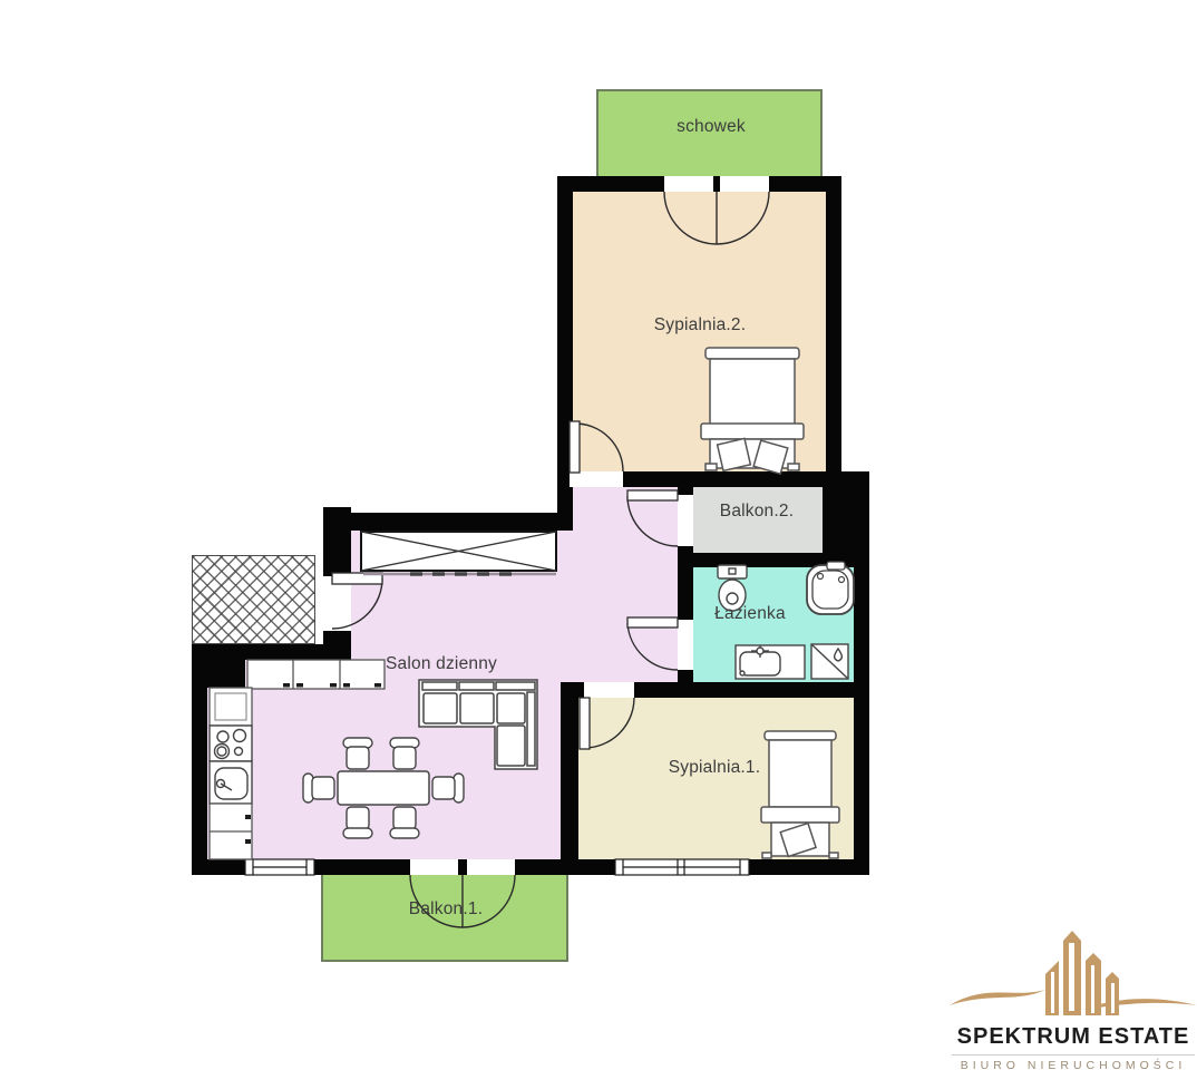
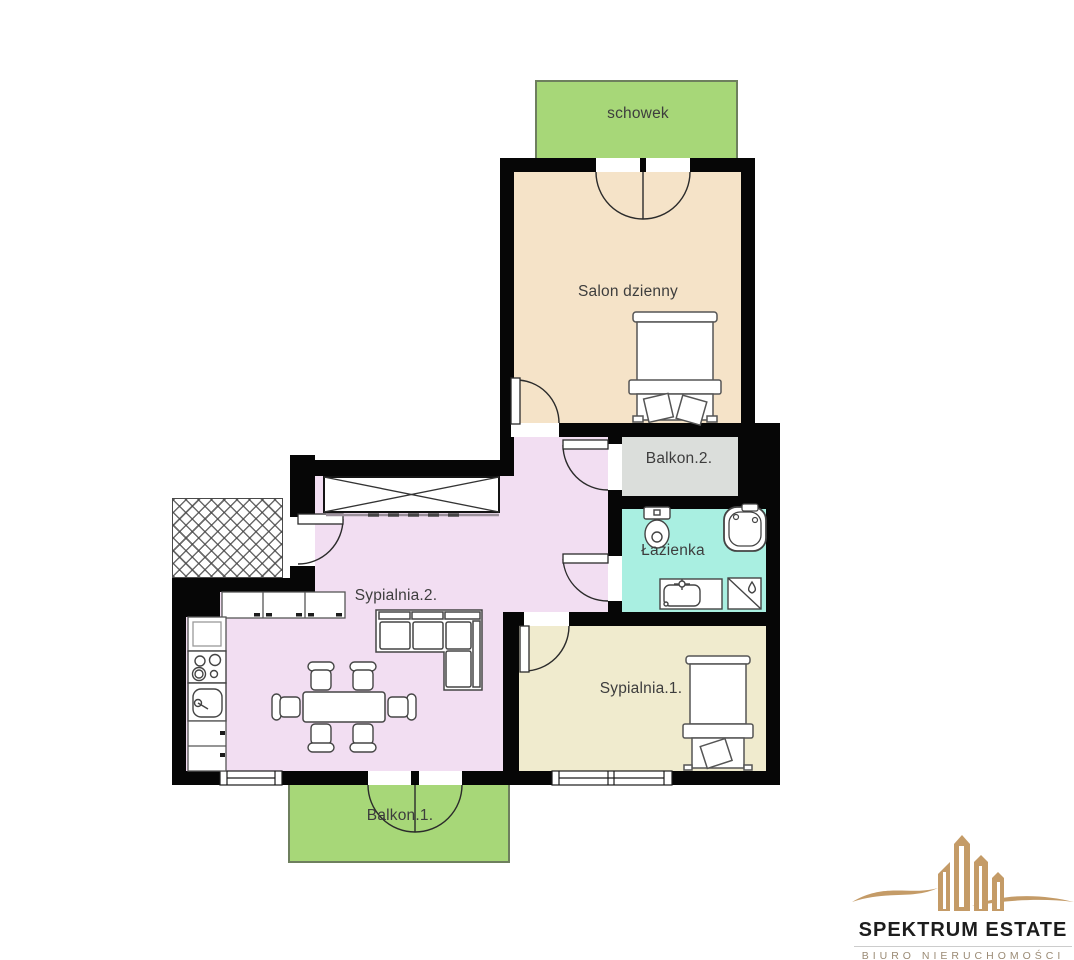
  schowek
- Sypialnia.2.
+ Salon dzienny
  Balkon.2.
  Łazienka
- Salon dzienny
+ Sypialnia.2.
  Sypialnia.1.
  Balkon.1.
  SPEKTRUM ESTATE
  BIURO NIERUCHOMOŚCI
